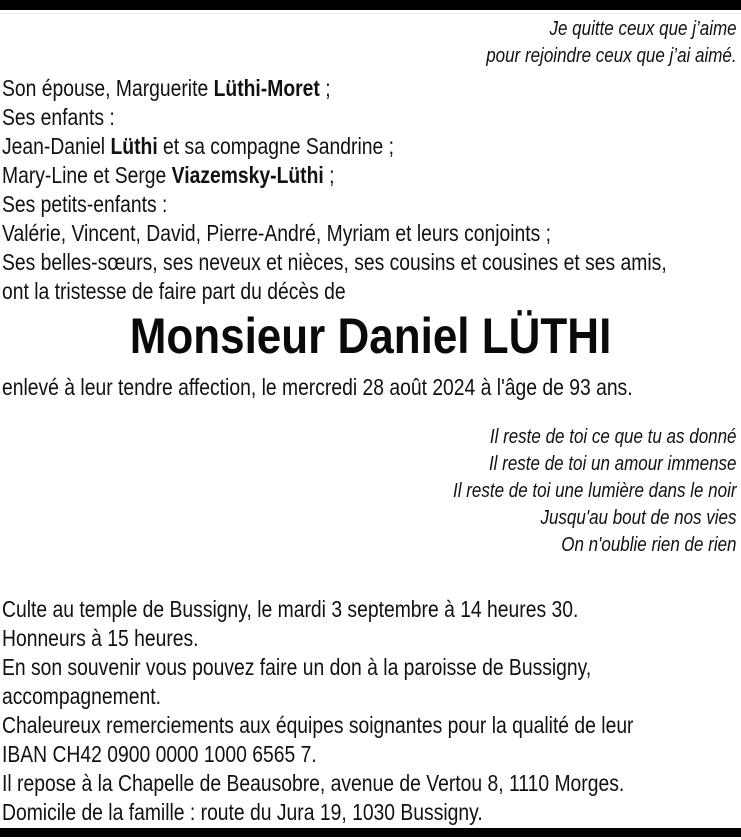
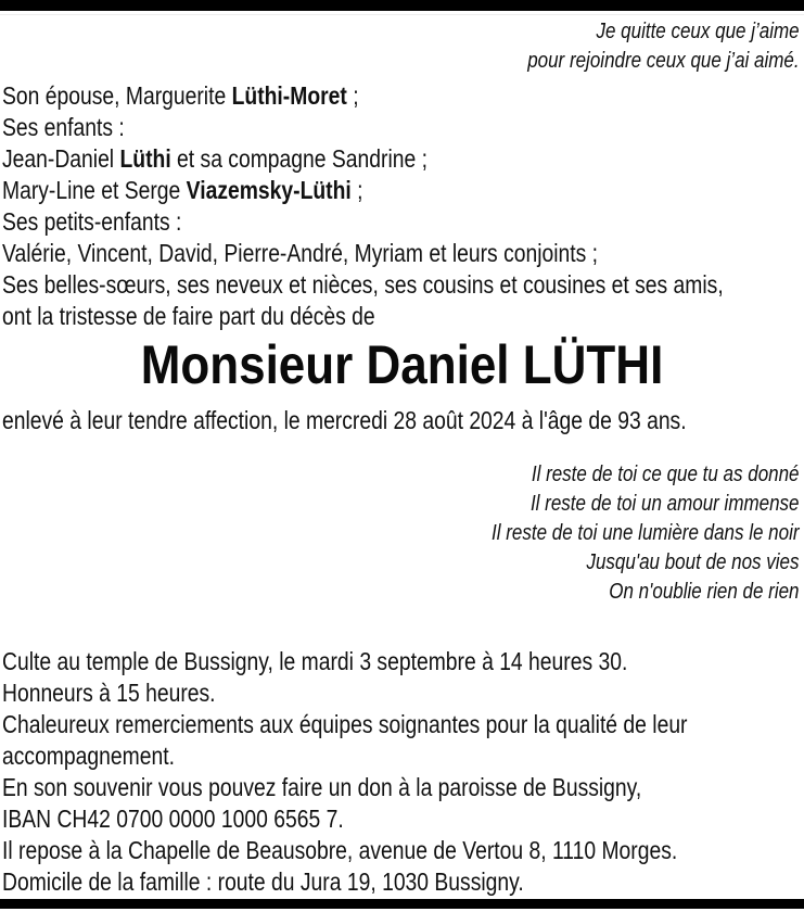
  Je quitte ceux que j’aime
  pour rejoindre ceux que j’ai aimé.
  Son épouse, Marguerite Lüthi-Moret ;
  Ses enfants :
  Jean-Daniel Lüthi et sa compagne Sandrine ;
  Mary-Line et Serge Viazemsky-Lüthi ;
  Ses petits-enfants :
  Valérie, Vincent, David, Pierre-André, Myriam et leurs conjoints ;
  Ses belles-sœurs, ses neveux et nièces, ses cousins et cousines et ses amis,
  ont la tristesse de faire part du décès de
  Monsieur Daniel LÜTHI
  enlevé à leur tendre affection, le mercredi 28 août 2024 à l'âge de 93 ans.
  Il reste de toi ce que tu as donné
  Il reste de toi un amour immense
  Il reste de toi une lumière dans le noir
  Jusqu'au bout de nos vies
  On n'oublie rien de rien
  Culte au temple de Bussigny, le mardi 3 septembre à 14 heures 30.
  Honneurs à 15 heures.
- En son souvenir vous pouvez faire un don à la paroisse de Bussigny,
+ Chaleureux remerciements aux équipes soignantes pour la qualité de leur
  accompagnement.
- Chaleureux remerciements aux équipes soignantes pour la qualité de leur
+ En son souvenir vous pouvez faire un don à la paroisse de Bussigny,
- IBAN CH42 0900 0000 1000 6565 7.
+ IBAN CH42 0700 0000 1000 6565 7.
  Il repose à la Chapelle de Beausobre, avenue de Vertou 8, 1110 Morges.
  Domicile de la famille : route du Jura 19, 1030 Bussigny.
